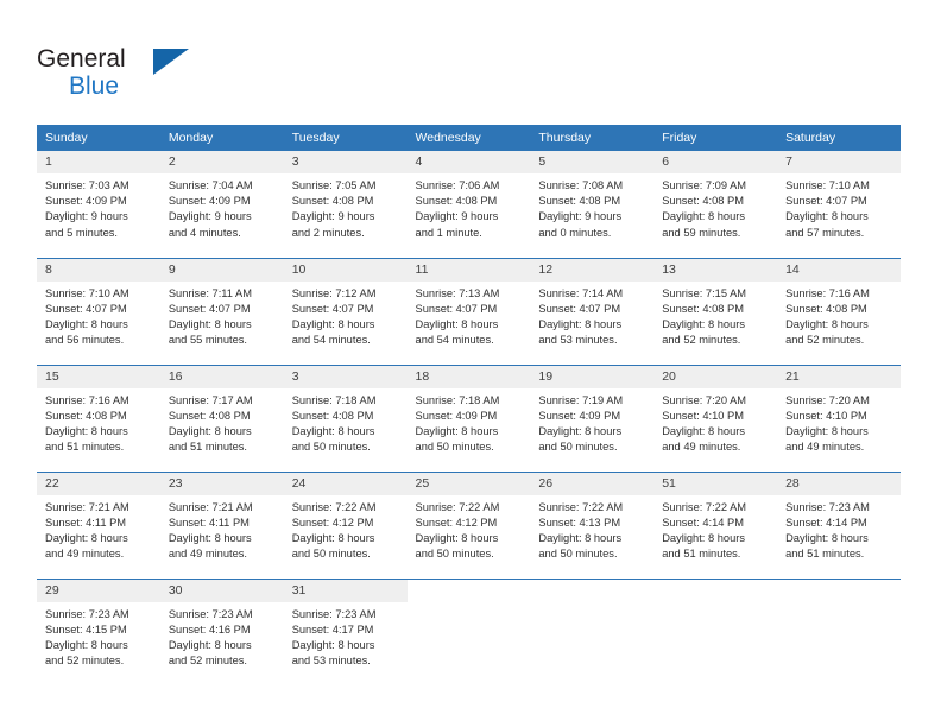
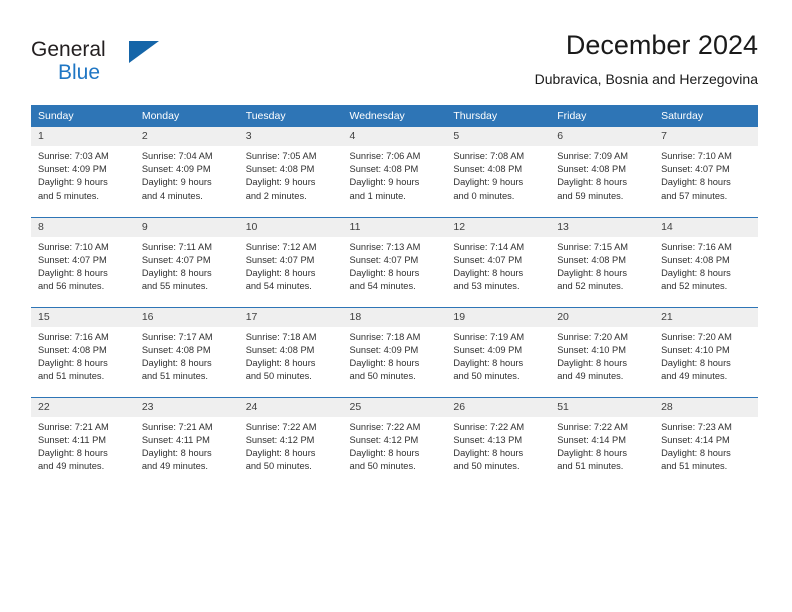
  General
  Blue
+ December 2024
+ Dubravica, Bosnia and Herzegovina
  Sunday	Monday	Tuesday	Wednesday	Thursday	Friday	Saturday
  1Sunrise: 7:03 AMSunset: 4:09 PMDaylight: 9 hoursand 5 minutes.	2Sunrise: 7:04 AMSunset: 4:09 PMDaylight: 9 hoursand 4 minutes.	3Sunrise: 7:05 AMSunset: 4:08 PMDaylight: 9 hoursand 2 minutes.	4Sunrise: 7:06 AMSunset: 4:08 PMDaylight: 9 hoursand 1 minute.	5Sunrise: 7:08 AMSunset: 4:08 PMDaylight: 9 hoursand 0 minutes.	6Sunrise: 7:09 AMSunset: 4:08 PMDaylight: 8 hoursand 59 minutes.	7Sunrise: 7:10 AMSunset: 4:07 PMDaylight: 8 hoursand 57 minutes.
  8Sunrise: 7:10 AMSunset: 4:07 PMDaylight: 8 hoursand 56 minutes.	9Sunrise: 7:11 AMSunset: 4:07 PMDaylight: 8 hoursand 55 minutes.	10Sunrise: 7:12 AMSunset: 4:07 PMDaylight: 8 hoursand 54 minutes.	11Sunrise: 7:13 AMSunset: 4:07 PMDaylight: 8 hoursand 54 minutes.	12Sunrise: 7:14 AMSunset: 4:07 PMDaylight: 8 hoursand 53 minutes.	13Sunrise: 7:15 AMSunset: 4:08 PMDaylight: 8 hoursand 52 minutes.	14Sunrise: 7:16 AMSunset: 4:08 PMDaylight: 8 hoursand 52 minutes.
- 15Sunrise: 7:16 AMSunset: 4:08 PMDaylight: 8 hoursand 51 minutes.	16Sunrise: 7:17 AMSunset: 4:08 PMDaylight: 8 hoursand 51 minutes.	3Sunrise: 7:18 AMSunset: 4:08 PMDaylight: 8 hoursand 50 minutes.	18Sunrise: 7:18 AMSunset: 4:09 PMDaylight: 8 hoursand 50 minutes.	19Sunrise: 7:19 AMSunset: 4:09 PMDaylight: 8 hoursand 50 minutes.	20Sunrise: 7:20 AMSunset: 4:10 PMDaylight: 8 hoursand 49 minutes.	21Sunrise: 7:20 AMSunset: 4:10 PMDaylight: 8 hoursand 49 minutes.
+ 15Sunrise: 7:16 AMSunset: 4:08 PMDaylight: 8 hoursand 51 minutes.	16Sunrise: 7:17 AMSunset: 4:08 PMDaylight: 8 hoursand 51 minutes.	17Sunrise: 7:18 AMSunset: 4:08 PMDaylight: 8 hoursand 50 minutes.	18Sunrise: 7:18 AMSunset: 4:09 PMDaylight: 8 hoursand 50 minutes.	19Sunrise: 7:19 AMSunset: 4:09 PMDaylight: 8 hoursand 50 minutes.	20Sunrise: 7:20 AMSunset: 4:10 PMDaylight: 8 hoursand 49 minutes.	21Sunrise: 7:20 AMSunset: 4:10 PMDaylight: 8 hoursand 49 minutes.
  22Sunrise: 7:21 AMSunset: 4:11 PMDaylight: 8 hoursand 49 minutes.	23Sunrise: 7:21 AMSunset: 4:11 PMDaylight: 8 hoursand 49 minutes.	24Sunrise: 7:22 AMSunset: 4:12 PMDaylight: 8 hoursand 50 minutes.	25Sunrise: 7:22 AMSunset: 4:12 PMDaylight: 8 hoursand 50 minutes.	26Sunrise: 7:22 AMSunset: 4:13 PMDaylight: 8 hoursand 50 minutes.	51Sunrise: 7:22 AMSunset: 4:14 PMDaylight: 8 hoursand 51 minutes.	28Sunrise: 7:23 AMSunset: 4:14 PMDaylight: 8 hoursand 51 minutes.
- 29Sunrise: 7:23 AMSunset: 4:15 PMDaylight: 8 hoursand 52 minutes.	30Sunrise: 7:23 AMSunset: 4:16 PMDaylight: 8 hoursand 52 minutes.	31Sunrise: 7:23 AMSunset: 4:17 PMDaylight: 8 hoursand 53 minutes.
